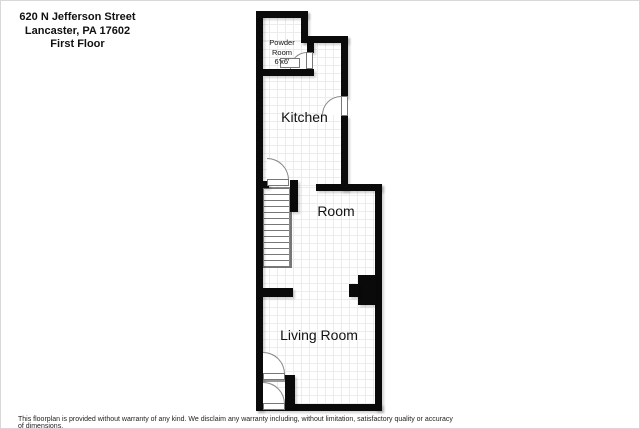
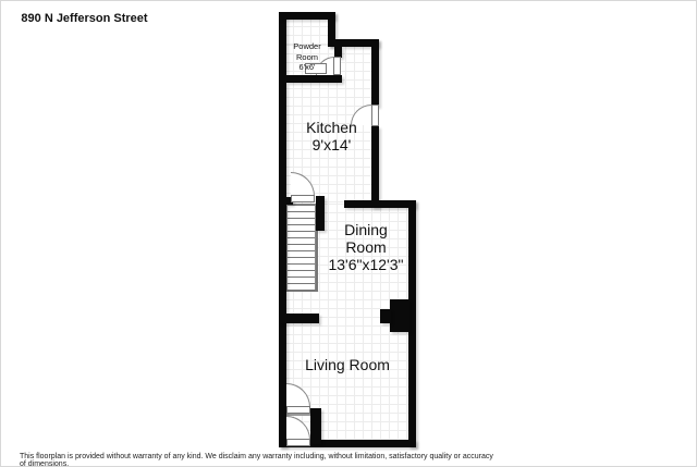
- 620 N Jefferson Street
+ 890 N Jefferson Street
- Lancaster, PA 17602
- First Floor
  Powder
  Room
  6'x6'
  Kitchen
+ 9'x14'
+ Dining
  Room
+ 13'6"x12'3"
  Living Room
